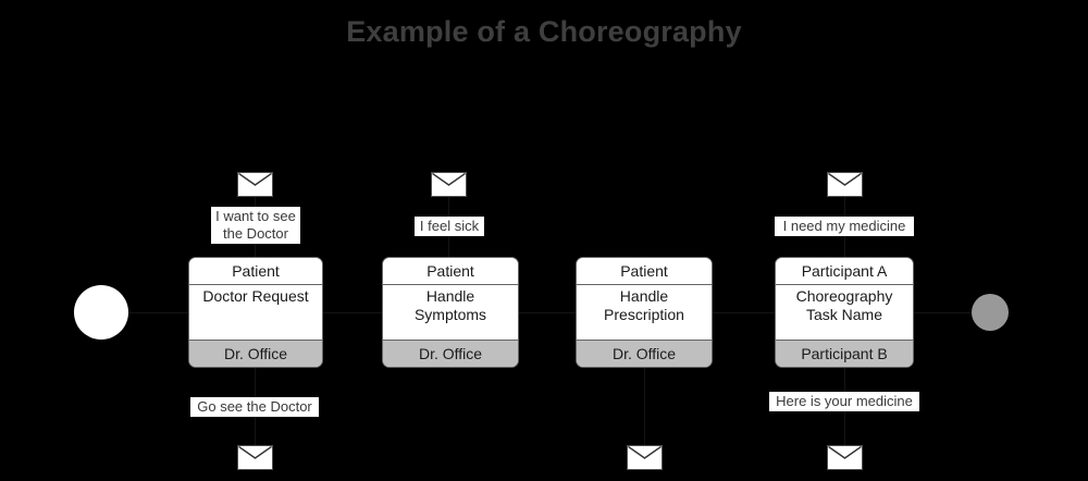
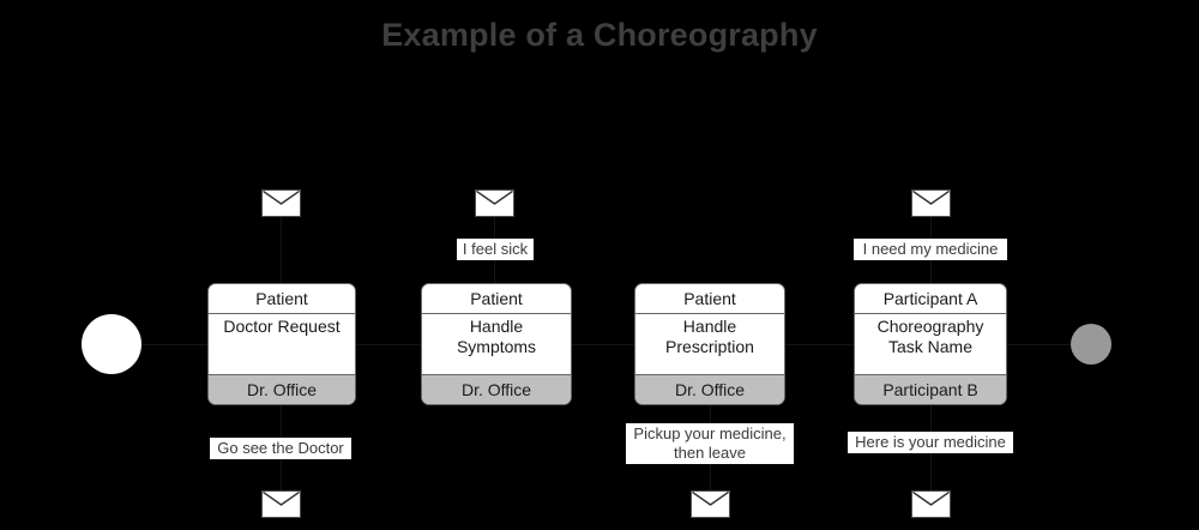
  Example of a Choreography
- I want to see
- the Doctor
  I feel sick
  I need my medicine
  Patient
  Doctor Request
  Dr. Office
  Patient
  Handle
  Symptoms
  Dr. Office
  Patient
  Handle
  Prescription
  Dr. Office
  Participant A
  Choreography
  Task Name
  Participant B
  Go see the Doctor
+ Pickup your medicine,
+ then leave
  Here is your medicine
